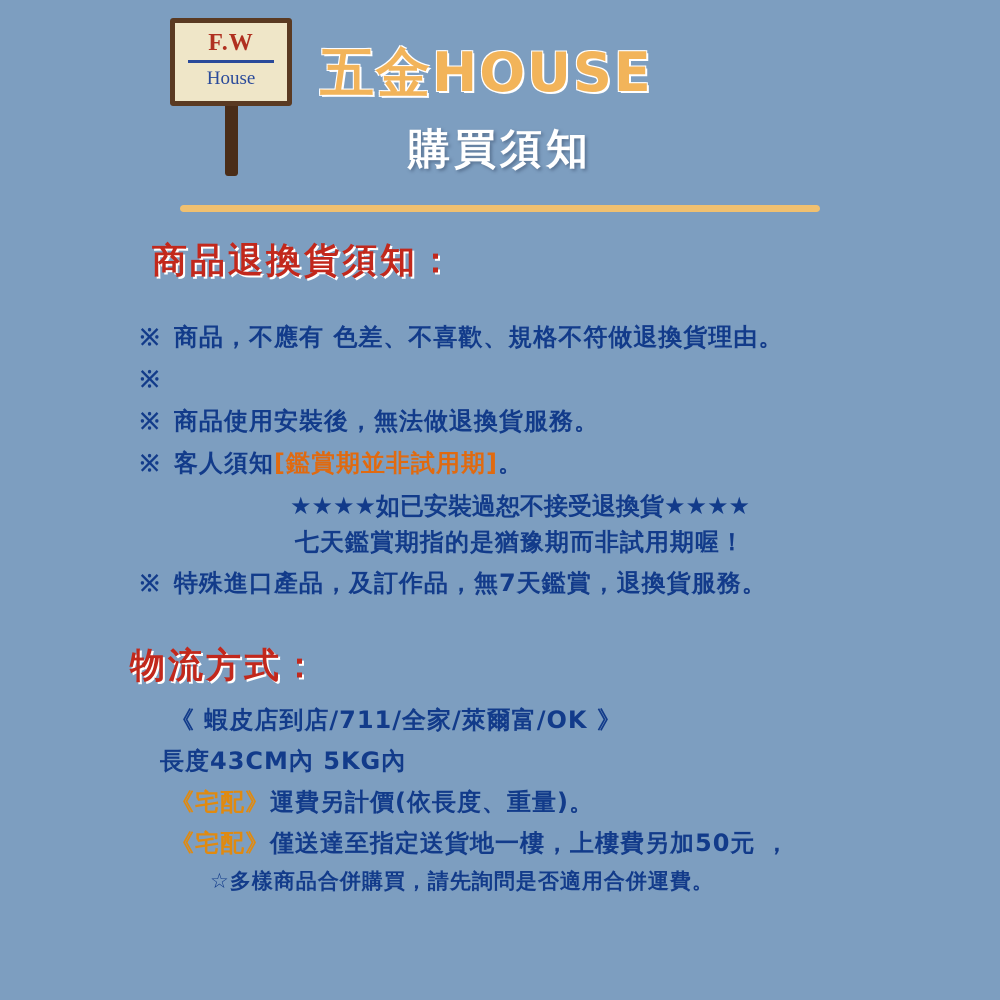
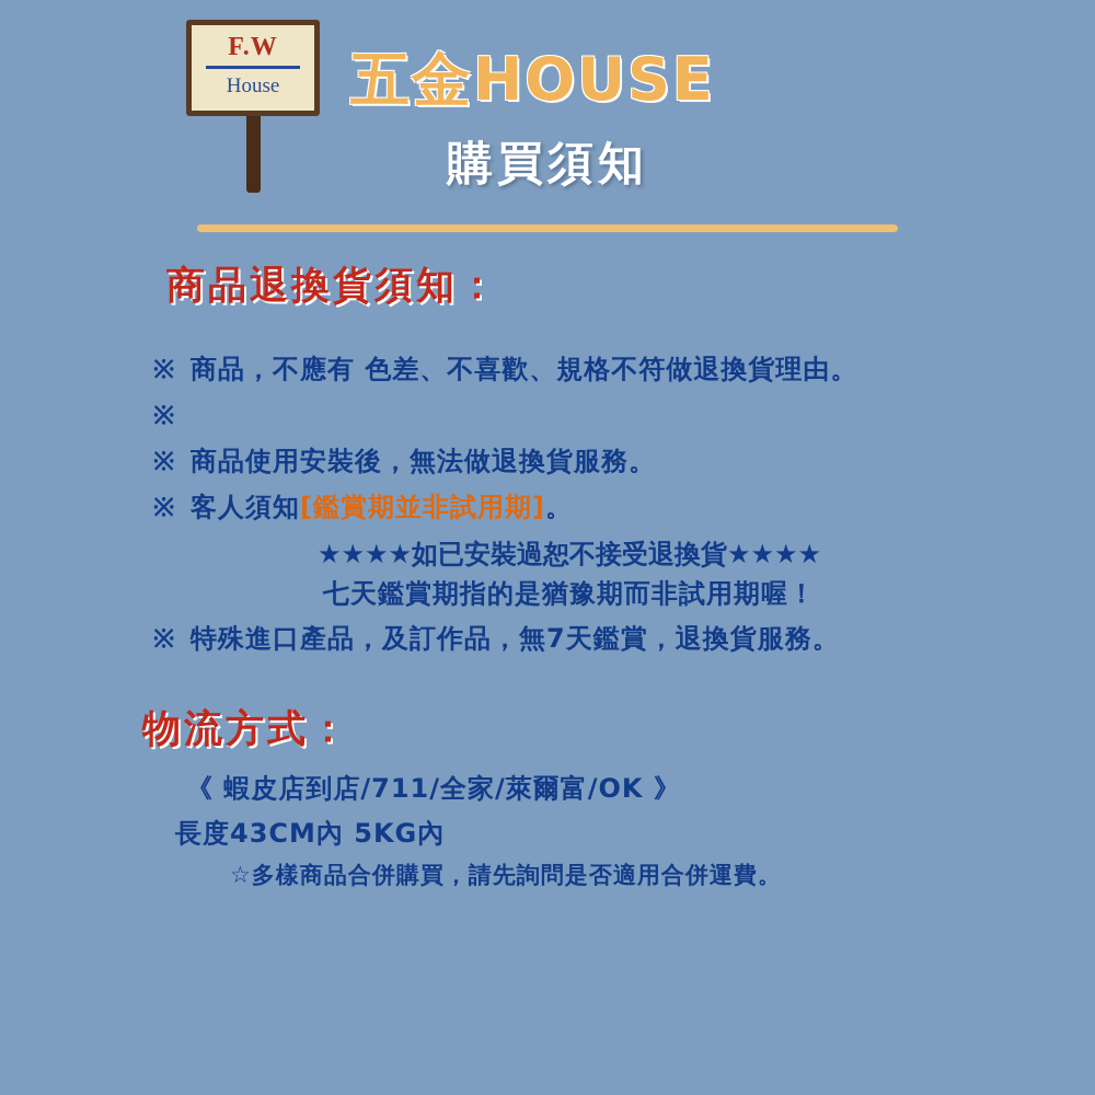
  F.W
  House
  五金HOUSE
  購買須知
  商品退換貨須知：
  ※
  商品，不應有 色差、不喜歡、規格不符做退換貨理由。
  ※
  ※
  商品使用安裝後，無法做退換貨服務。
  ※
  客人須知[鑑賞期並非試用期]。
  ★★★★如已安裝過恕不接受退換貨★★★★
  七天鑑賞期指的是猶豫期而非試用期喔！
  ※
  特殊進口產品，及訂作品，無7天鑑賞，退換貨服務。
  物流方式：
  《 蝦皮店到店/711/全家/萊爾富/OK 》
  長度43CM內 5KG內
- 《宅配》運費另計價(依長度、重量)。
- 《宅配》僅送達至指定送貨地一樓，上樓費另加50元 ，
  ☆多樣商品合併購買，請先詢問是否適用合併運費。
